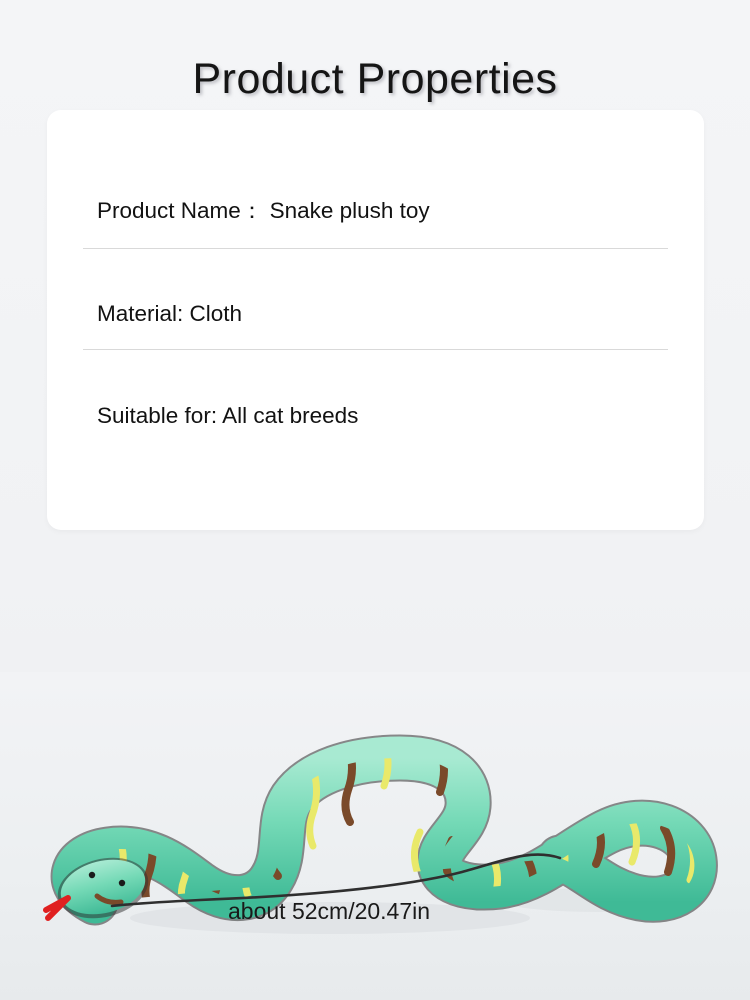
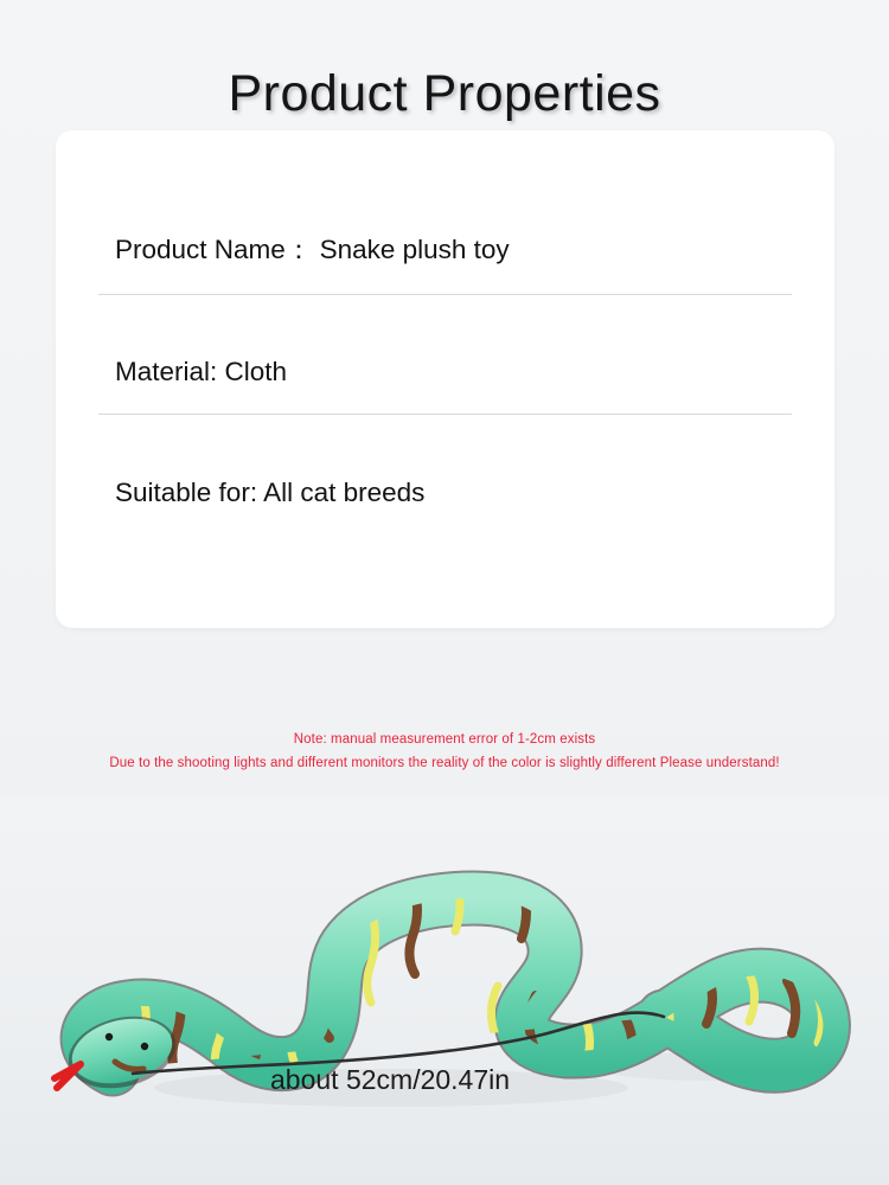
  Product Properties
  Product Name： Snake plush toy
  Material: Cloth
  Suitable for: All cat breeds
+ Note: manual measurement error of 1-2cm exists
+ Due to the shooting lights and different monitors the reality of the color is slightly different Please understand!
  about 52cm/20.47in
